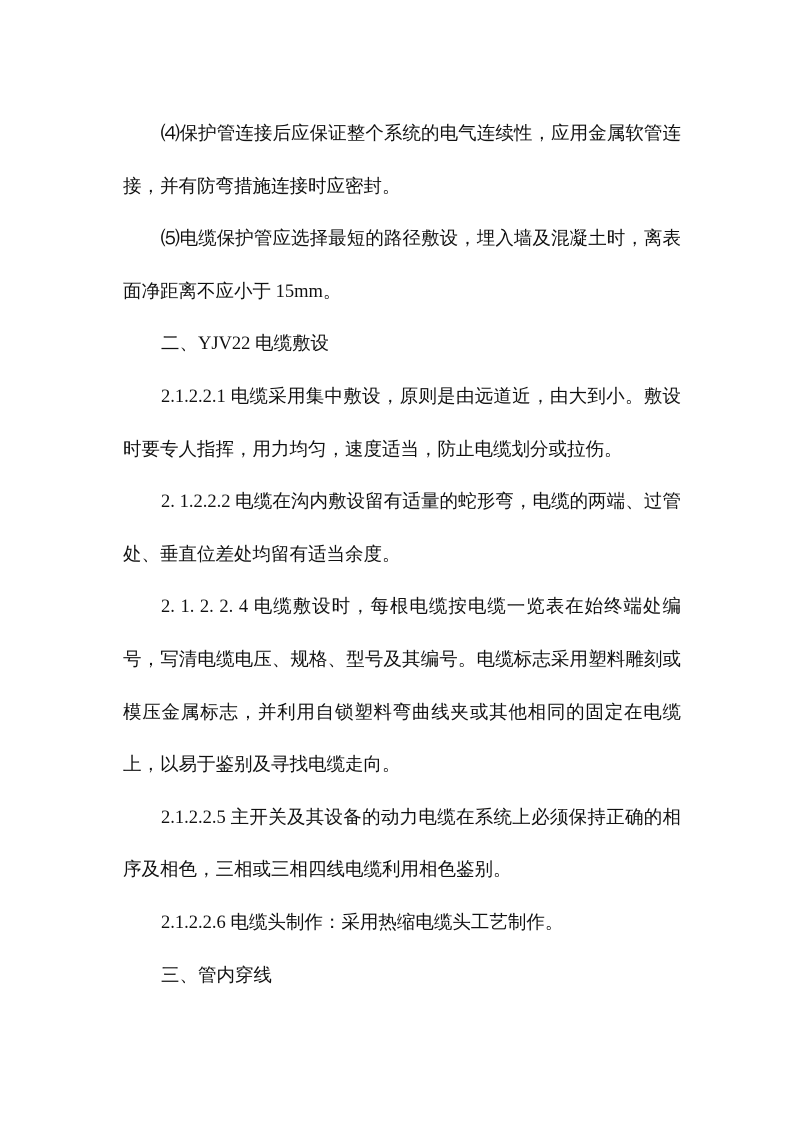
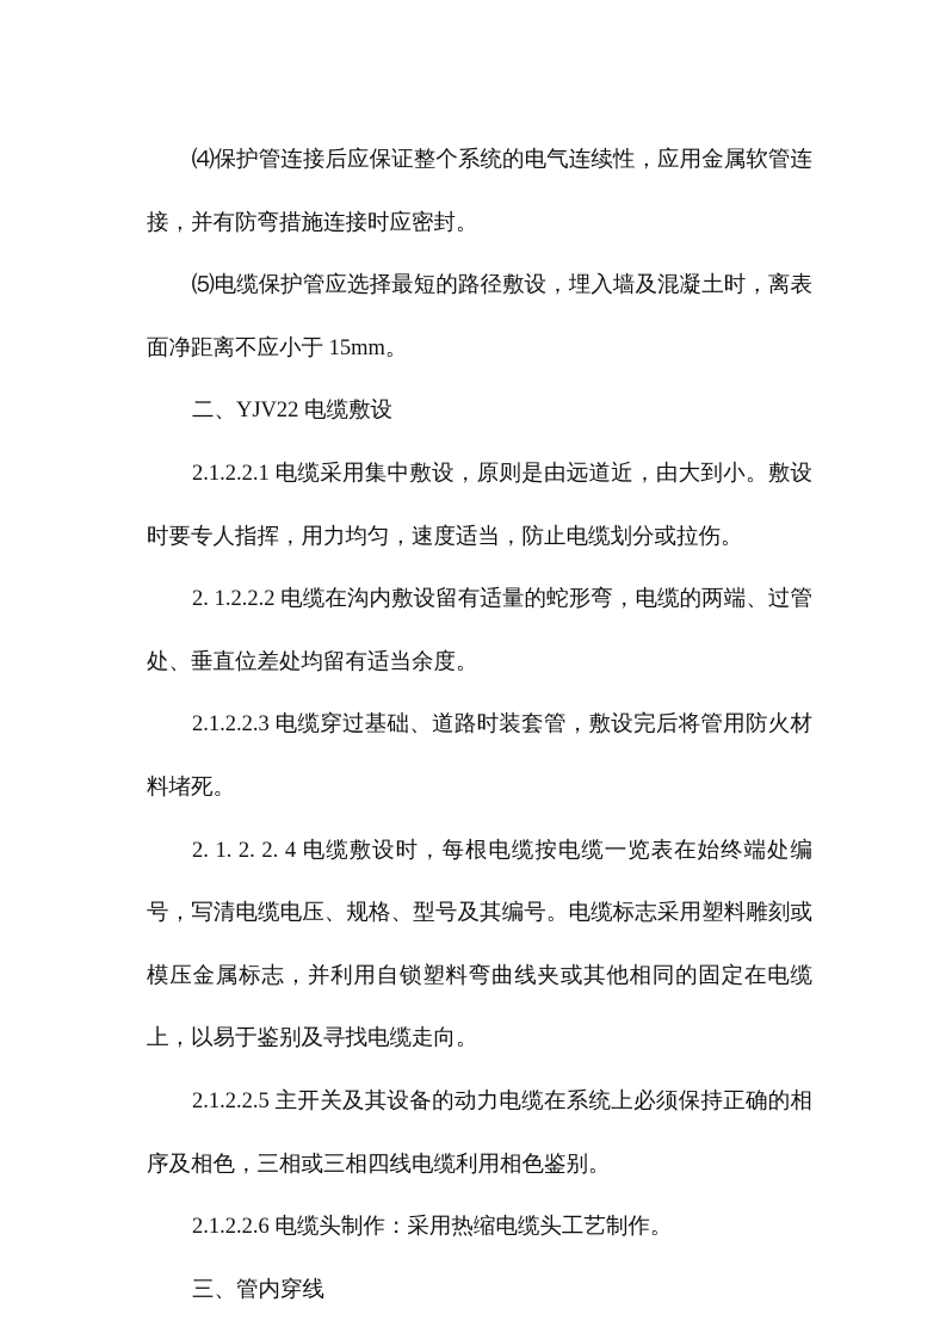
  ⑷保护管连接后应保证整个系统的电气连续性，应用金属软管连接，并有防弯措施连接时应密封。
  ⑸电缆保护管应选择最短的路径敷设，埋入墙及混凝土时，离表面净距离不应小于 15mm。
  二、YJV22 电缆敷设
  2.1.2.2.1 电缆采用集中敷设，原则是由远道近，由大到小。敷设时要专人指挥，用力均匀，速度适当，防止电缆划分或拉伤。
  2. 1.2.2.2 电缆在沟内敷设留有适量的蛇形弯，电缆的两端、过管处、垂直位差处均留有适当余度。
+ 2.1.2.2.3 电缆穿过基础、道路时装套管，敷设完后将管用防火材料堵死。
  2. 1. 2. 2. 4 电缆敷设时，每根电缆按电缆一览表在始终端处编号，写清电缆电压、规格、型号及其编号。电缆标志采用塑料雕刻或模压金属标志，并利用自锁塑料弯曲线夹或其他相同的固定在电缆上，以易于鉴别及寻找电缆走向。
  2.1.2.2.5 主开关及其设备的动力电缆在系统上必须保持正确的相序及相色，三相或三相四线电缆利用相色鉴别。
  2.1.2.2.6 电缆头制作：采用热缩电缆头工艺制作。
  三、管内穿线
